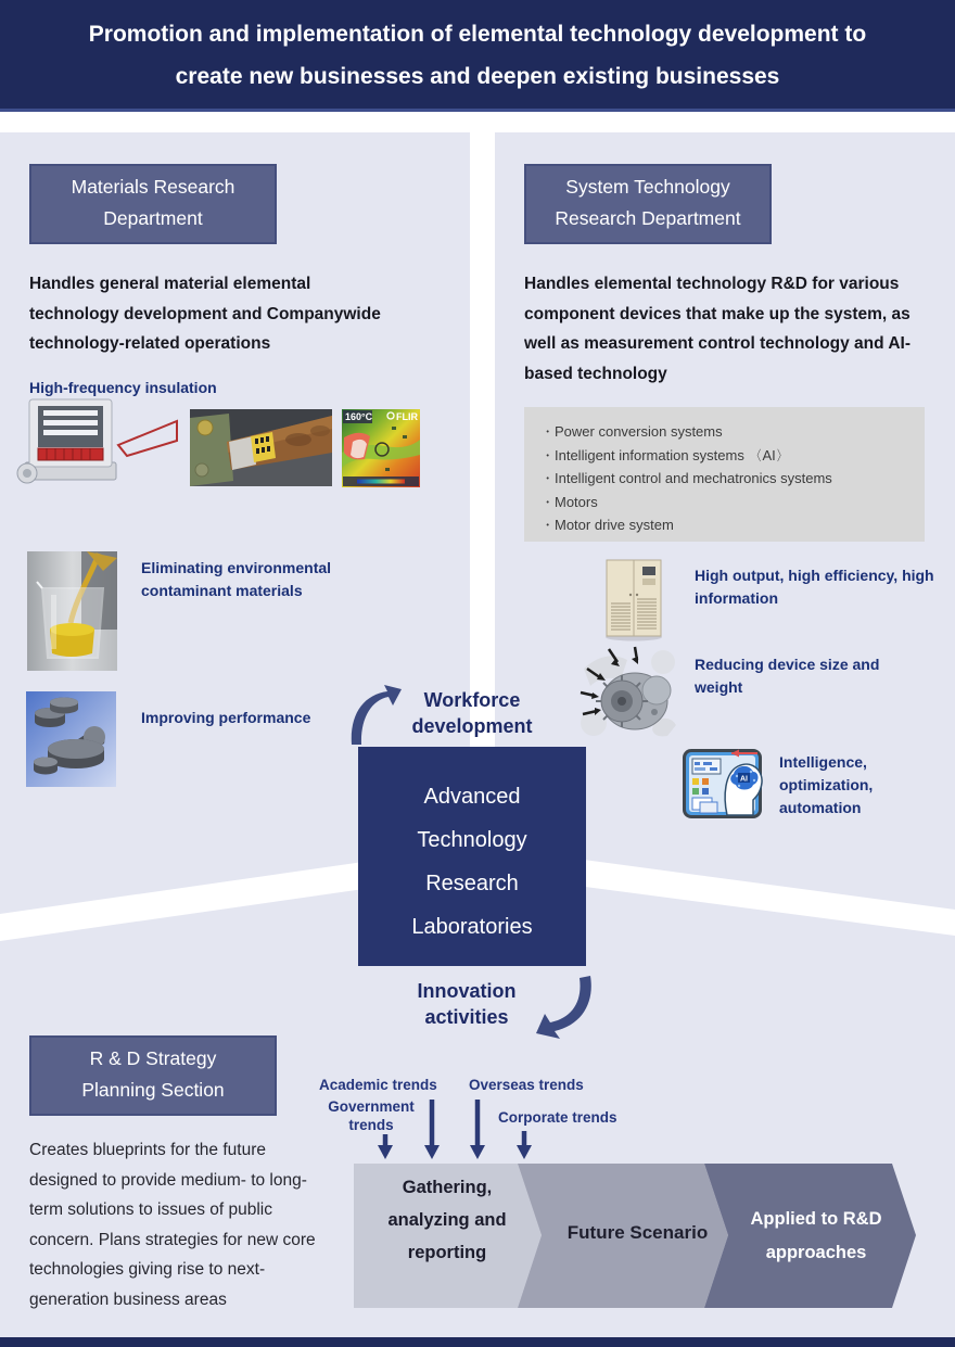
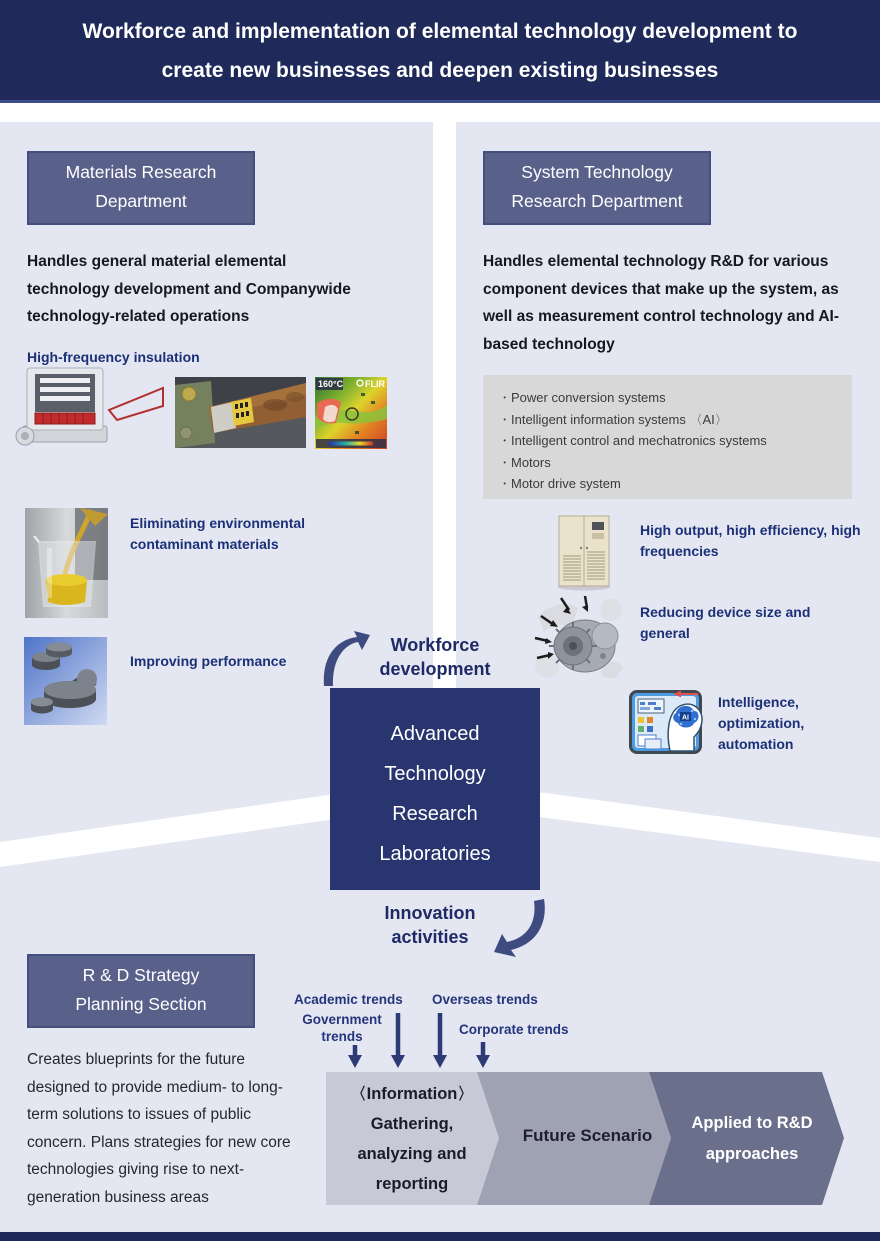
- Promotion and implementation of elemental technology development to
+ Workforce and implementation of elemental technology development to
  create new businesses and deepen existing businesses
  Materials Research
  Department
  Handles general material elemental technology development and Companywide technology-related operations
  High-frequency insulation
  160°C
  FLIR
  Eliminating environmental contaminant materials
  Improving performance
  System Technology
  Research Department
  Handles elemental technology R&D for various component devices that make up the system, as well as measurement control technology and AI-based technology
  ・Power conversion systems
  ・Intelligent information systems 〈AI〉
  ・Intelligent control and mechatronics systems
  ・Motors
  ・Motor drive system
- High output, high efficiency, high information
+ High output, high efficiency, high frequencies
- Reducing device size and weight
+ Reducing device size and general
  Intelligence, optimization, automation
  Workforce development
  Advanced
  Technology
  Research
  Laboratories
  Innovation activities
  R & D Strategy
  Planning Section
  Creates blueprints for the future designed to provide medium- to long-term solutions to issues of public concern. Plans strategies for new core technologies giving rise to next-generation business areas
  Academic trends
  Overseas trends
  Government trends
  Corporate trends
+ 〈Information〉
  Gathering,
  analyzing and
  reporting
  Future Scenario
  Applied to R&D
  approaches
